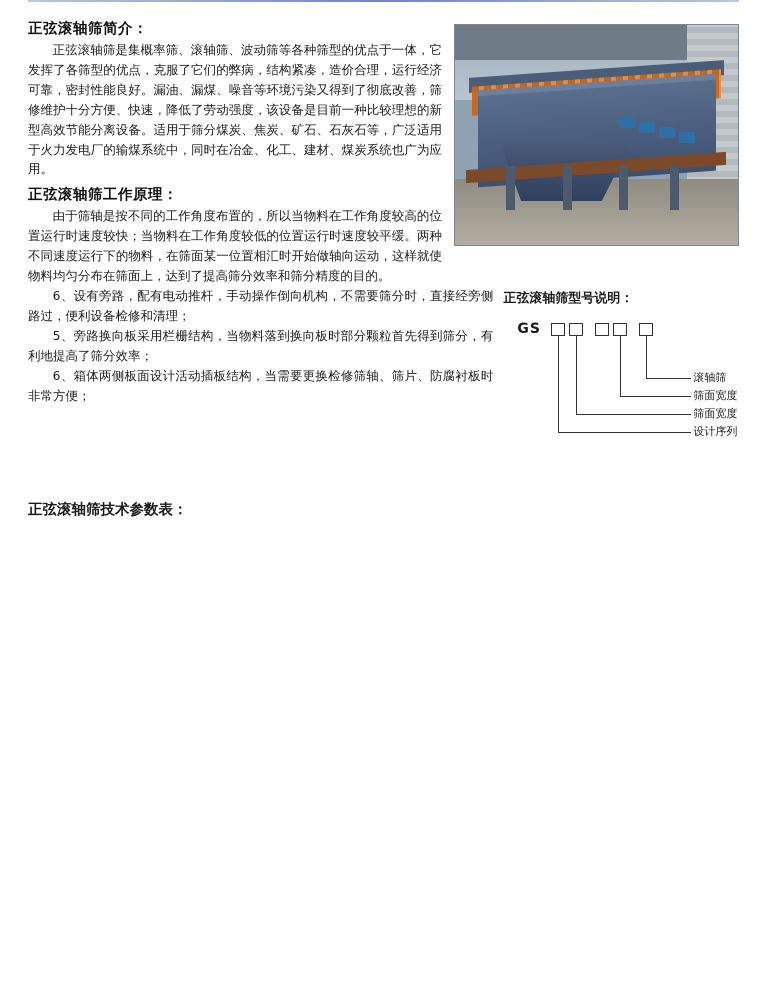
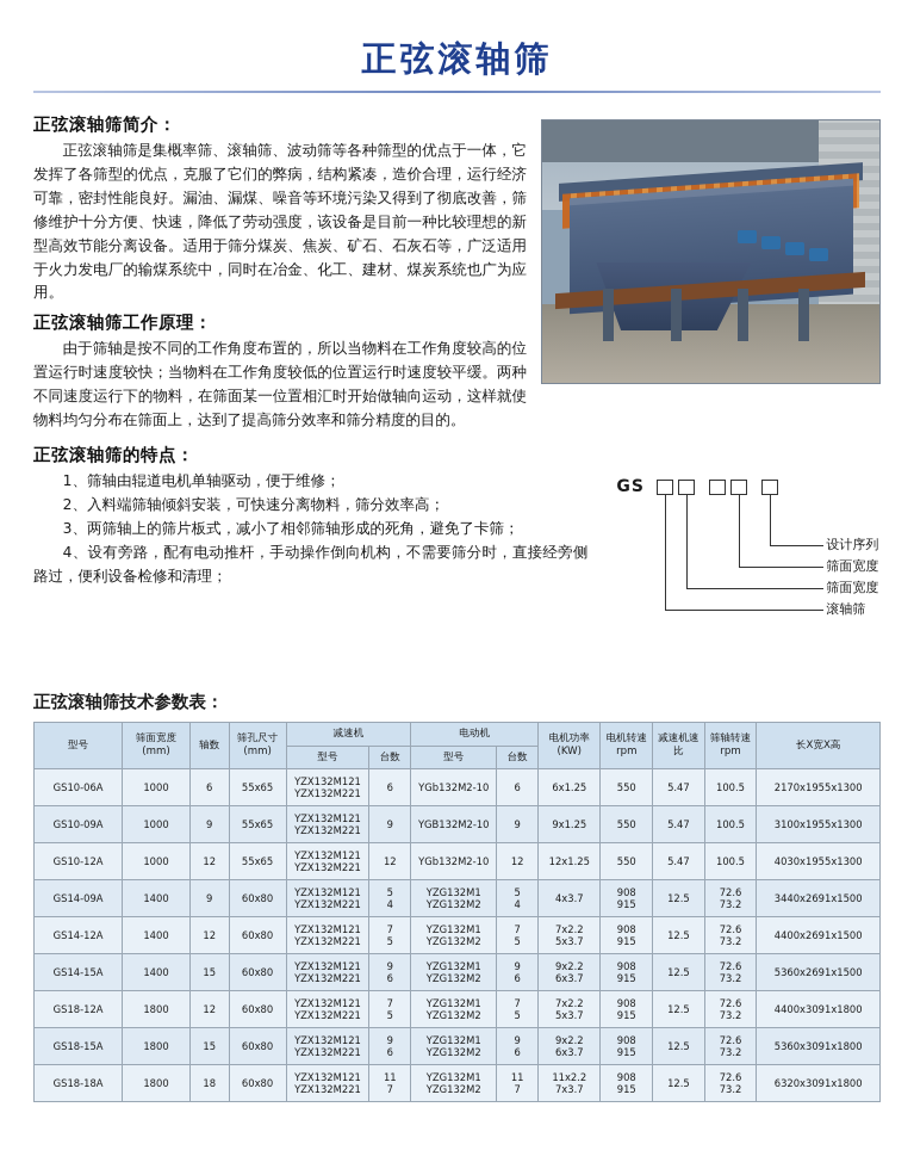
+ 正弦滚轴筛
  正弦滚轴筛简介：
  正弦滚轴筛是集概率筛、滚轴筛、波动筛等各种筛型的优点于一体，它发挥了各筛型的优点，克服了它们的弊病，结构紧凑，造价合理，运行经济可靠，密封性能良好。漏油、漏煤、噪音等环境污染又得到了彻底改善，筛修维护十分方便、快速，降低了劳动强度，该设备是目前一种比较理想的新型高效节能分离设备。适用于筛分煤炭、焦炭、矿石、石灰石等，广泛适用于火力发电厂的输煤系统中，同时在冶金、化工、建材、煤炭系统也广为应用。
  正弦滚轴筛工作原理：
  由于筛轴是按不同的工作角度布置的，所以当物料在工作角度较高的位置运行时速度较快；当物料在工作角度较低的位置运行时速度较平缓。两种不同速度运行下的物料，在筛面某一位置相汇时开始做轴向运动，这样就使物料均匀分布在筛面上，达到了提高筛分效率和筛分精度的目的。
+ 正弦滚轴筛的特点：
+ 1、筛轴由辊道电机单轴驱动，便于维修；
+ 2、入料端筛轴倾斜安装，可快速分离物料，筛分效率高；
+ 3、两筛轴上的筛片板式，减小了相邻筛轴形成的死角，避免了卡筛；
- 6、设有旁路，配有电动推杆，手动操作倒向机构，不需要筛分时，直接经旁侧路过，便利设备检修和清理；
+ 4、设有旁路，配有电动推杆，手动操作倒向机构，不需要筛分时，直接经旁侧路过，便利设备检修和清理；
- 5、旁路换向板采用栏栅结构，当物料落到换向板时部分颗粒首先得到筛分，有利地提高了筛分效率；
- 6、箱体两侧板面设计活动插板结构，当需要更换检修筛轴、筛片、防腐衬板时非常方便；
- 正弦滚轴筛型号说明：
  GS
- 滚轴筛
+ 设计序列
  筛面宽度
  筛面宽度
- 设计序列
+ 滚轴筛
  正弦滚轴筛技术参数表：
+ 型号	筛面宽度(mm)	轴数	筛孔尺寸(mm)	减速机	电动机	电机功率(KW)	电机转速rpm	减速机速比	筛轴转速rpm	长X宽X高
+ 型号	台数	型号	台数
+ GS10-06A	1000	6	55x65	YZX132M121YZX132M221	6	YGb132M2-10	6	6x1.25	550	5.47	100.5	2170x1955x1300
+ GS10-09A	1000	9	55x65	YZX132M121YZX132M221	9	YGB132M2-10	9	9x1.25	550	5.47	100.5	3100x1955x1300
+ GS10-12A	1000	12	55x65	YZX132M121YZX132M221	12	YGb132M2-10	12	12x1.25	550	5.47	100.5	4030x1955x1300
+ GS14-09A	1400	9	60x80	YZX132M121YZX132M221	54	YZG132M1YZG132M2	54	4x3.7	908915	12.5	72.673.2	3440x2691x1500
+ GS14-12A	1400	12	60x80	YZX132M121YZX132M221	75	YZG132M1YZG132M2	75	7x2.25x3.7	908915	12.5	72.673.2	4400x2691x1500
+ GS14-15A	1400	15	60x80	YZX132M121YZX132M221	96	YZG132M1YZG132M2	96	9x2.26x3.7	908915	12.5	72.673.2	5360x2691x1500
+ GS18-12A	1800	12	60x80	YZX132M121YZX132M221	75	YZG132M1YZG132M2	75	7x2.25x3.7	908915	12.5	72.673.2	4400x3091x1800
+ GS18-15A	1800	15	60x80	YZX132M121YZX132M221	96	YZG132M1YZG132M2	96	9x2.26x3.7	908915	12.5	72.673.2	5360x3091x1800
+ GS18-18A	1800	18	60x80	YZX132M121YZX132M221	117	YZG132M1YZG132M2	117	11x2.27x3.7	908915	12.5	72.673.2	6320x3091x1800
